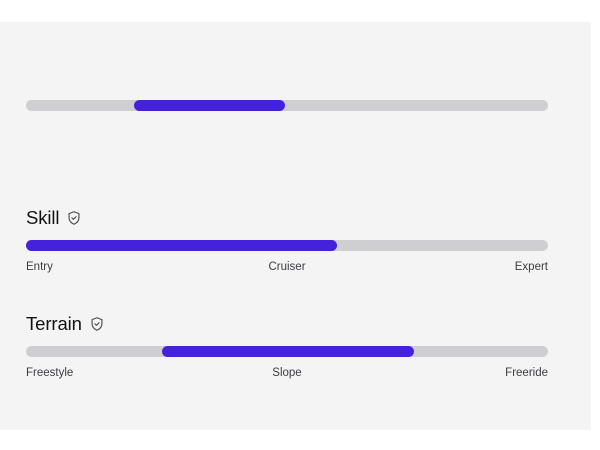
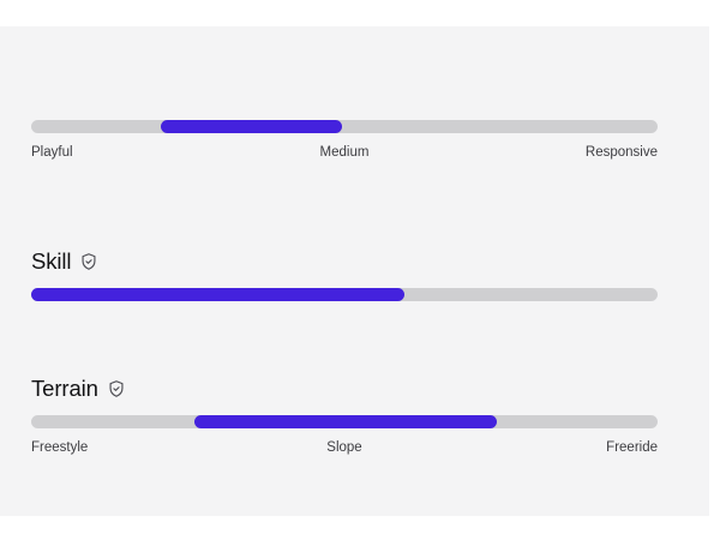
+ Playful
+ Medium
+ Responsive
  Skill
- Entry
- Cruiser
- Expert
  Terrain
  Freestyle
  Slope
  Freeride
